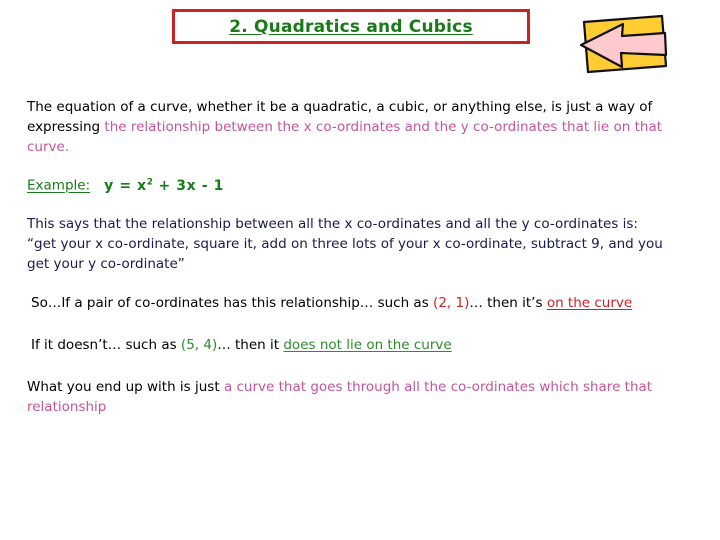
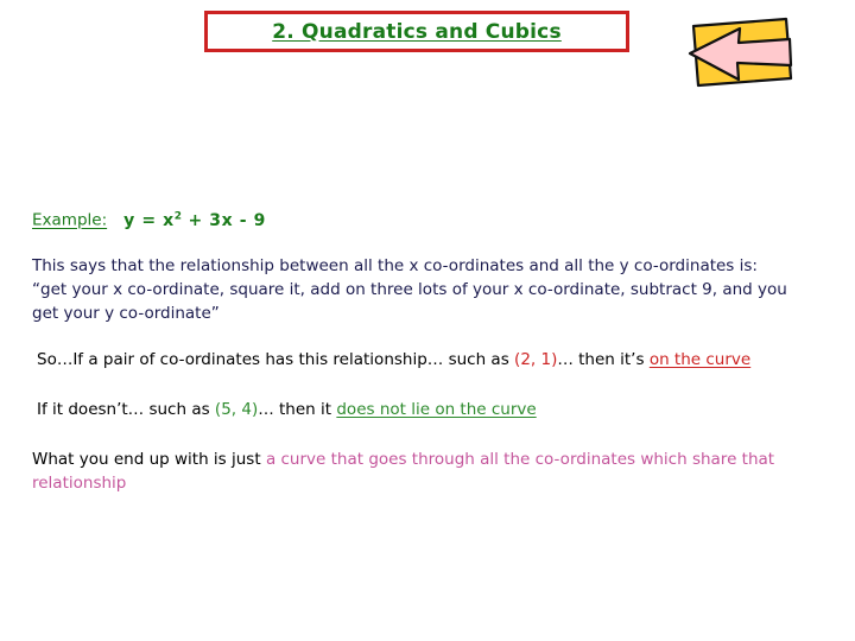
  2. Quadratics and Cubics
- The equation of a curve, whether it be a quadratic, a cubic, or anything else, is just a way of expressing the relationship between the x co-ordinates and the y co-ordinates that lie on that curve.
- Example: y = x2 + 3x - 1
+ Example: y = x2 + 3x - 9
  This says that the relationship between all the x co-ordinates and all the y co-ordinates is:
  “get your x co-ordinate, square it, add on three lots of your x co-ordinate, subtract 9, and you get your y co-ordinate”
  So…If a pair of co-ordinates has this relationship… such as (2, 1)… then it’s on the curve
  If it doesn’t… such as (5, 4)… then it does not lie on the curve
  What you end up with is just a curve that goes through all the co-ordinates which share that relationship
